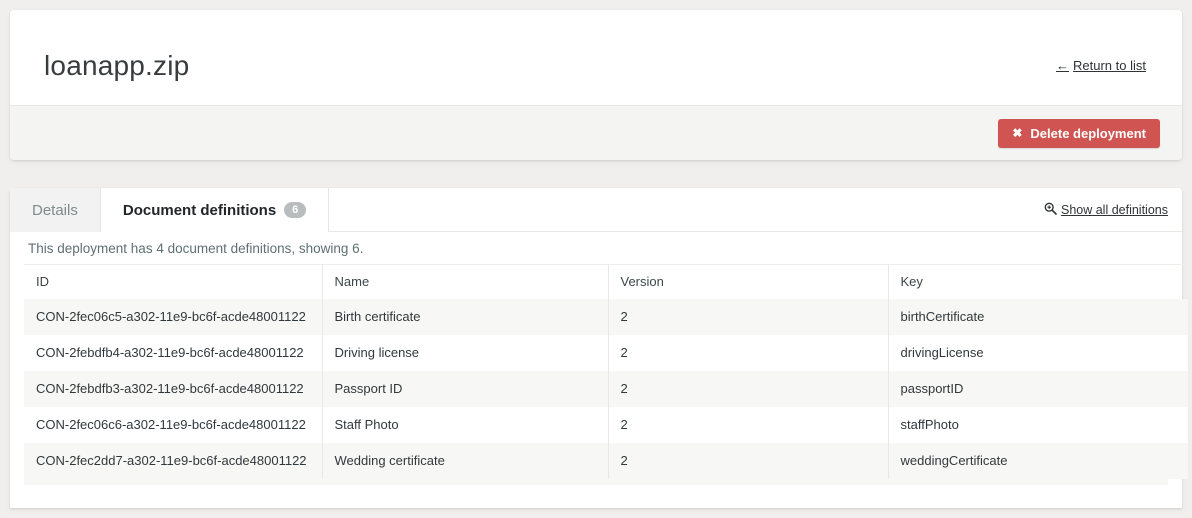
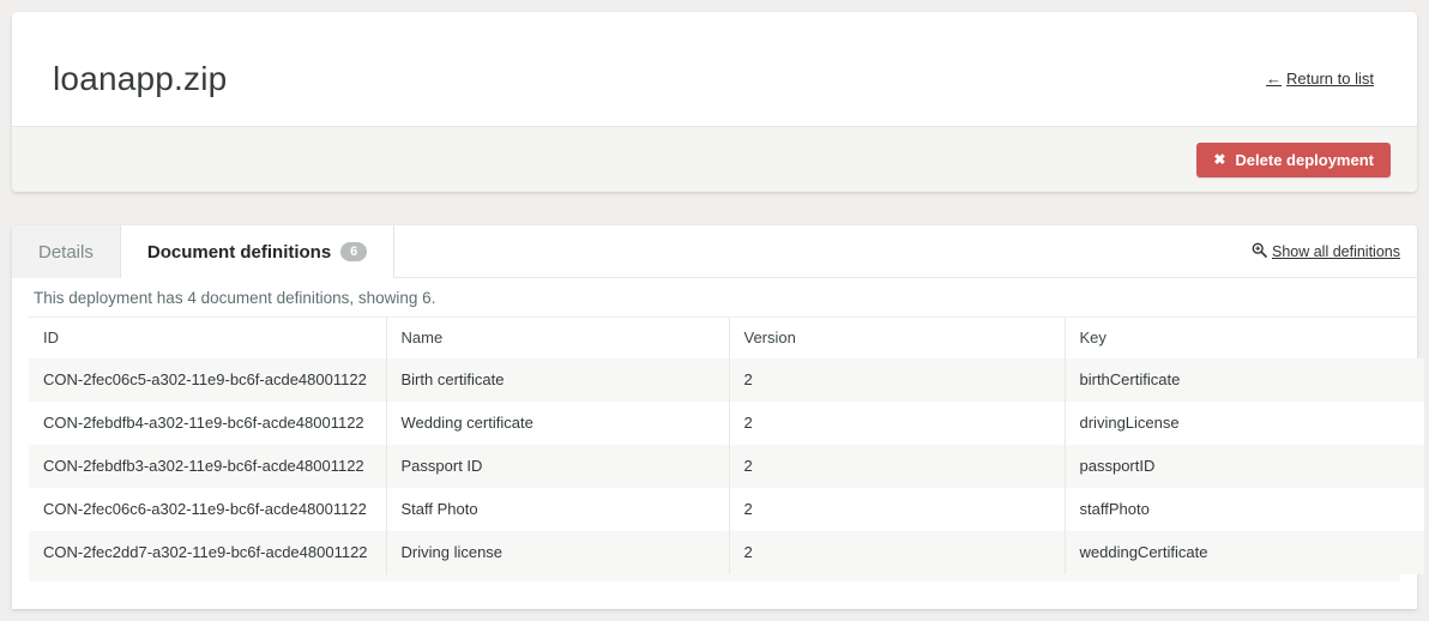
  loanapp.zip
  ← Return to list
  ✖
  Delete deployment
  Details
  Document definitions
  6
  Show all definitions
  This deployment has 4 document definitions, showing 6.
  ID	Name	Version	Key
  CON-2fec06c5-a302-11e9-bc6f-acde48001122	Birth certificate	2	birthCertificate
- CON-2febdfb4-a302-11e9-bc6f-acde48001122	Driving license	2	drivingLicense
+ CON-2febdfb4-a302-11e9-bc6f-acde48001122	Wedding certificate	2	drivingLicense
  CON-2febdfb3-a302-11e9-bc6f-acde48001122	Passport ID	2	passportID
  CON-2fec06c6-a302-11e9-bc6f-acde48001122	Staff Photo	2	staffPhoto
- CON-2fec2dd7-a302-11e9-bc6f-acde48001122	Wedding certificate	2	weddingCertificate
+ CON-2fec2dd7-a302-11e9-bc6f-acde48001122	Driving license	2	weddingCertificate
